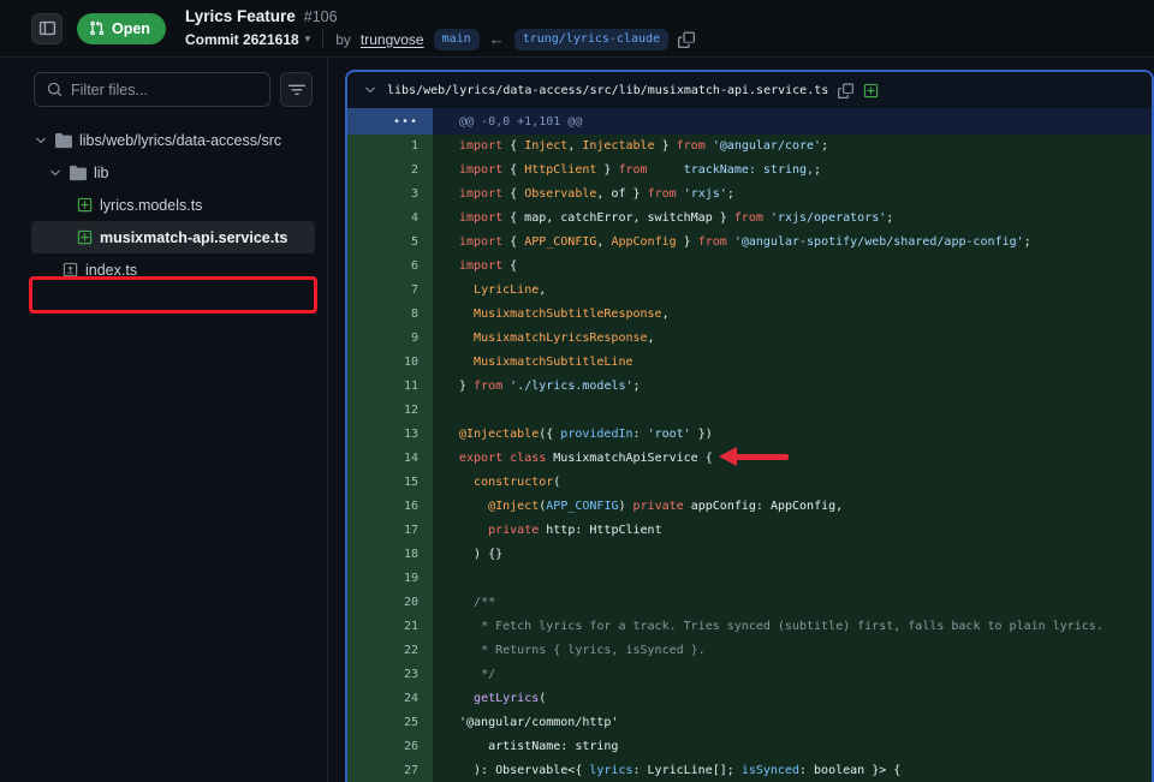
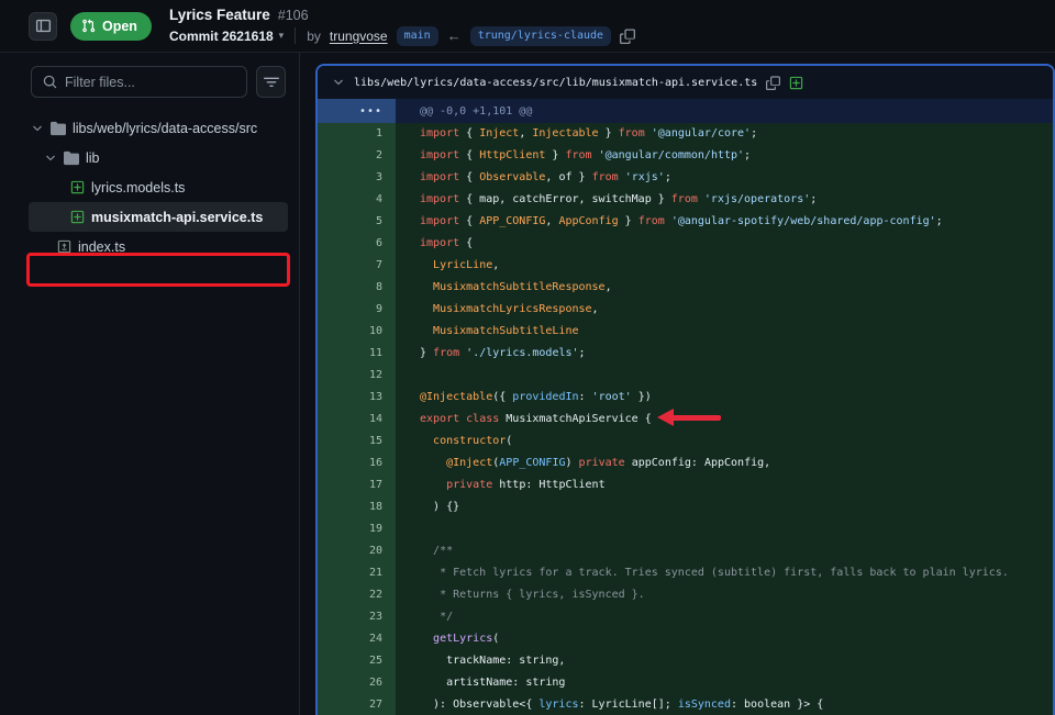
  Open
  Lyrics Feature
  #106
  Commit 2621618
  ▾
  by
  trungvose
  main
  ←
  trung/lyrics-claude
  Filter files...
  libs/web/lyrics/data-access/src
  lib
  lyrics.models.ts
  musixmatch-api.service.ts
  index.ts
  libs/web/lyrics/data-access/src/lib/musixmatch-api.service.ts
  •••
  @@ -0,0 +1,101 @@
  1
  import { Inject, Injectable } from '@angular/core';
  2
- import { HttpClient } from trackName: string,;
+ import { HttpClient } from '@angular/common/http';
  3
  import { Observable, of } from 'rxjs';
  4
  import { map, catchError, switchMap } from 'rxjs/operators';
  5
  import { APP_CONFIG, AppConfig } from '@angular-spotify/web/shared/app-config';
  6
  import {
  7
  LyricLine,
  8
  MusixmatchSubtitleResponse,
  9
  MusixmatchLyricsResponse,
  10
  MusixmatchSubtitleLine
  11
  } from './lyrics.models';
  12
  13
  @Injectable({ providedIn: 'root' })
  14
  export class MusixmatchApiService {
  15
  constructor(
  16
  @Inject(APP_CONFIG) private appConfig: AppConfig,
  17
  private http: HttpClient
  18
  ) {}
  19
  20
  /**
  21
  * Fetch lyrics for a track. Tries synced (subtitle) first, falls back to plain lyrics.
  22
  * Returns { lyrics, isSynced }.
  23
  */
  24
  getLyrics(
  25
- '@angular/common/http'
+ trackName: string,
  26
  artistName: string
  27
  ): Observable<{ lyrics: LyricLine[]; isSynced: boolean }> {
